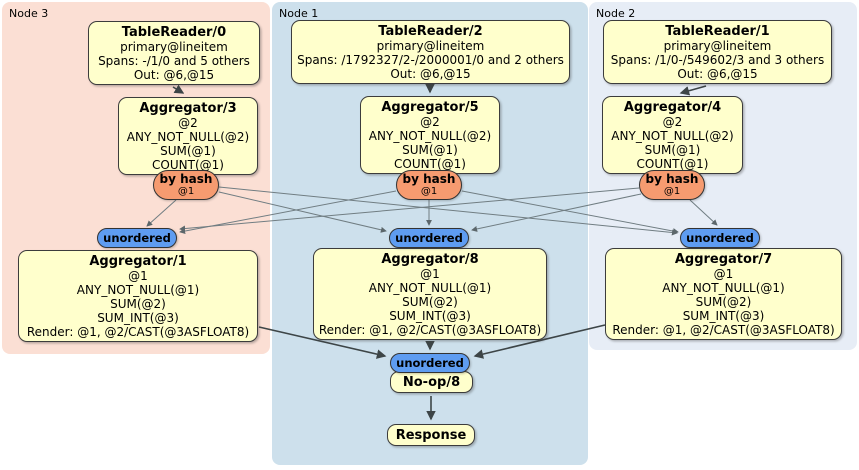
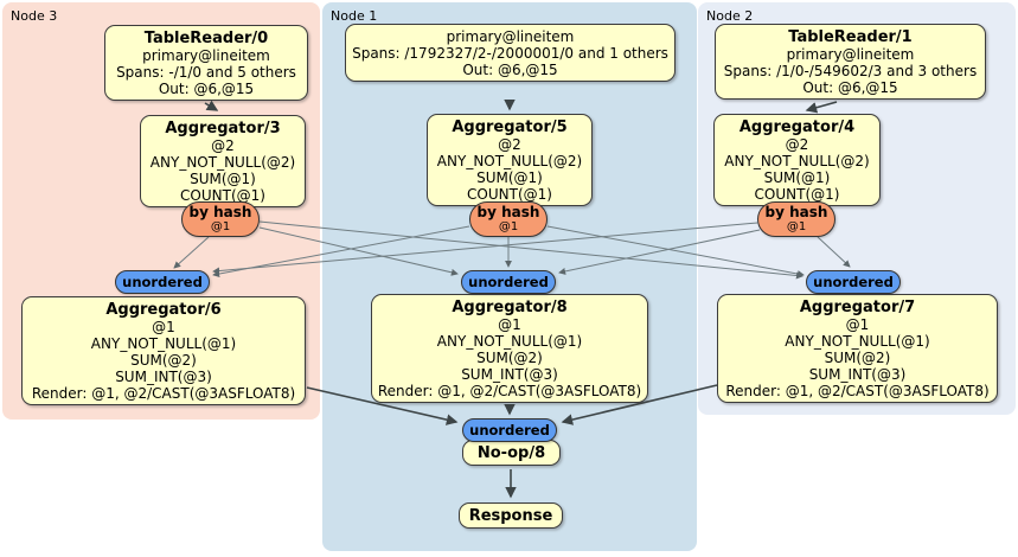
  Node 3
  Node 1
  Node 2
  TableReader/0
  primary@lineitem
  Spans: -/1/0 and 5 others
  Out: @6,@15
  Aggregator/3
  @2
  ANY_NOT_NULL(@2)
  SUM(@1)
  COUNT(@1)
  by hash
  @1
  unordered
- Aggregator/1
+ Aggregator/6
  @1
  ANY_NOT_NULL(@1)
  SUM(@2)
  SUM_INT(@3)
  Render: @1, @2/CAST(@3ASFLOAT8)
- TableReader/2
  primary@lineitem
- Spans: /1792327/2-/2000001/0 and 2 others
+ Spans: /1792327/2-/2000001/0 and 1 others
  Out: @6,@15
  Aggregator/5
  @2
  ANY_NOT_NULL(@2)
  SUM(@1)
  COUNT(@1)
  by hash
  @1
  unordered
  Aggregator/8
  @1
  ANY_NOT_NULL(@1)
  SUM(@2)
  SUM_INT(@3)
  Render: @1, @2/CAST(@3ASFLOAT8)
  TableReader/1
  primary@lineitem
  Spans: /1/0-/549602/3 and 3 others
  Out: @6,@15
  Aggregator/4
  @2
  ANY_NOT_NULL(@2)
  SUM(@1)
  COUNT(@1)
  by hash
  @1
  unordered
  Aggregator/7
  @1
  ANY_NOT_NULL(@1)
  SUM(@2)
  SUM_INT(@3)
  Render: @1, @2/CAST(@3ASFLOAT8)
  unordered
  No-op/8
  Response
